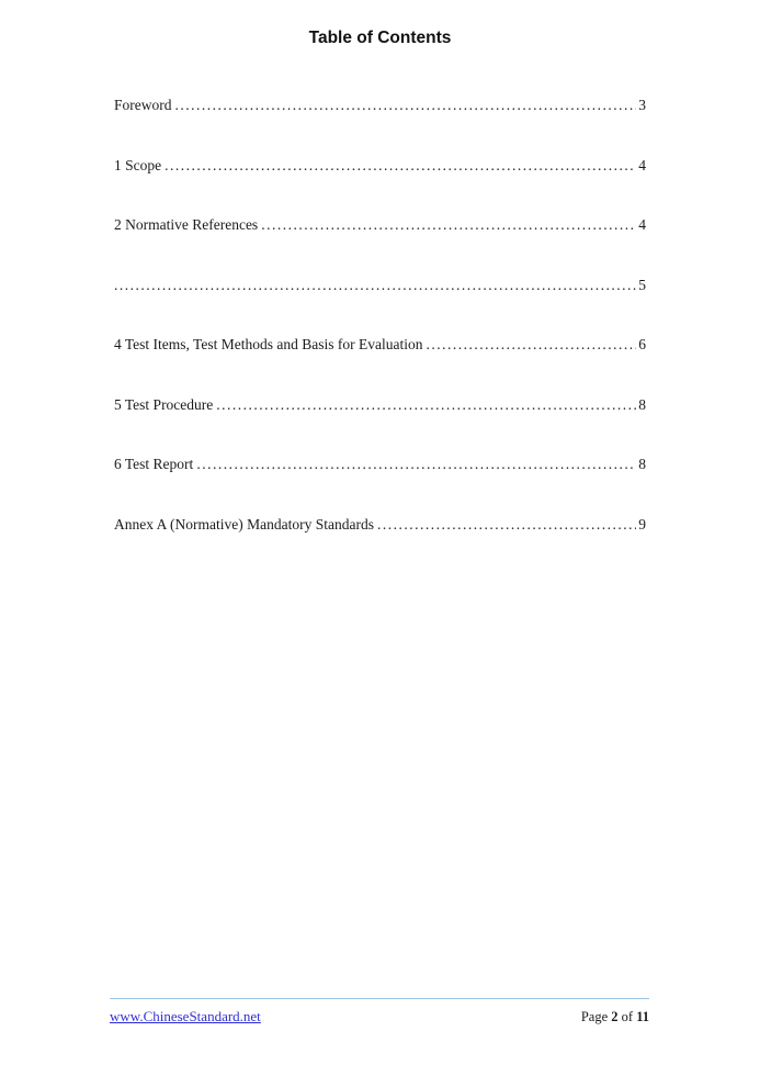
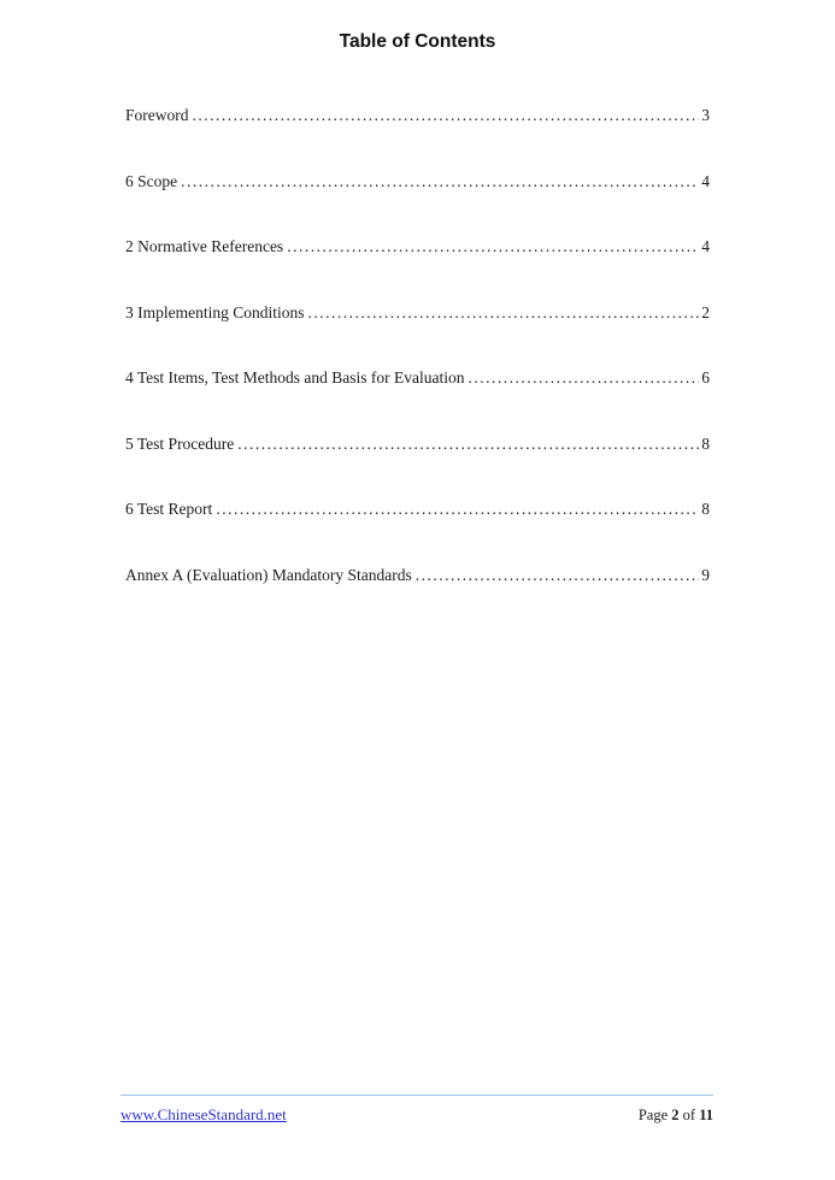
  Table of Contents
  Foreword
  3
- 1 Scope
+ 6 Scope
  4
  2 Normative References
  4
+ 3 Implementing Conditions
- 5
+ 2
  4 Test Items, Test Methods and Basis for Evaluation
  6
  5 Test Procedure
  8
  6 Test Report
  8
- Annex A (Normative) Mandatory Standards
+ Annex A (Evaluation) Mandatory Standards
  9
  www.ChineseStandard.net
  Page 2 of 11
